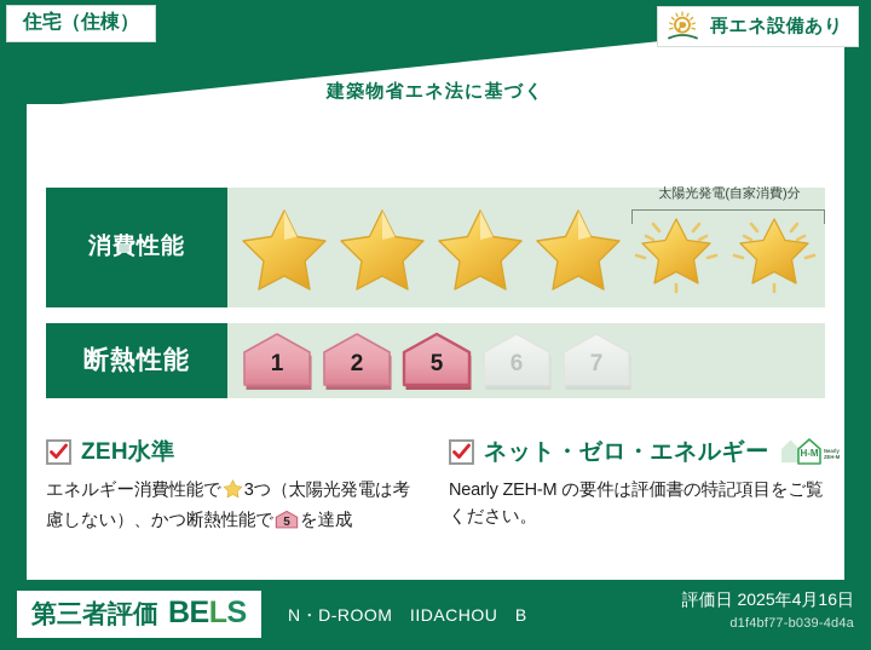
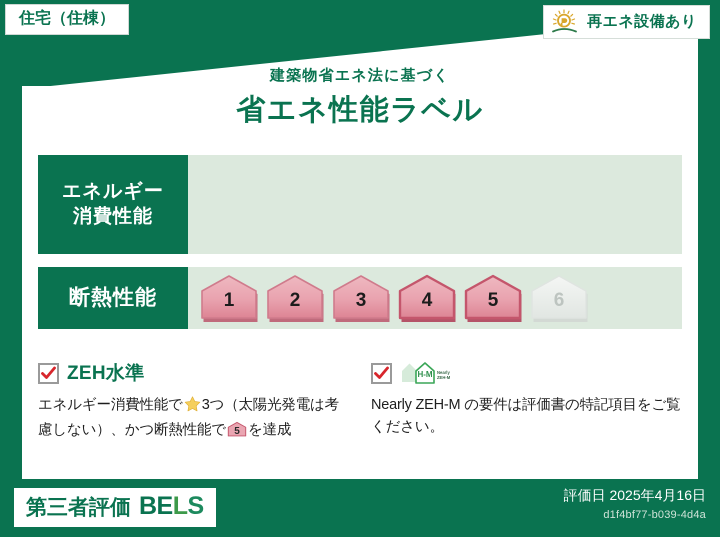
  住宅（住棟）
  再エネ設備あり
  建築物省エネ法に基づく
+ 省エネ性能ラベル
+ エネルギー
  消費性能
- 太陽光発電(自家消費)分
  断熱性能
  1
  2
+ 3
+ 4
  5
  6
- 7
  ZEH水準
  エネルギー消費性能で 3つ（太陽光発電は考慮しない）、かつ断熱性能で
  5
  を達成
- ネット・ゼロ・エネルギー
  H-M
  Nearly ZEH-M の要件は評価書の特記項目をご覧ください。
  第三者評価
  BELS
- N・D-ROOM IIDACHOU B
  評価日 2025年4月16日
  d1f4bf77-b039-4d4a
